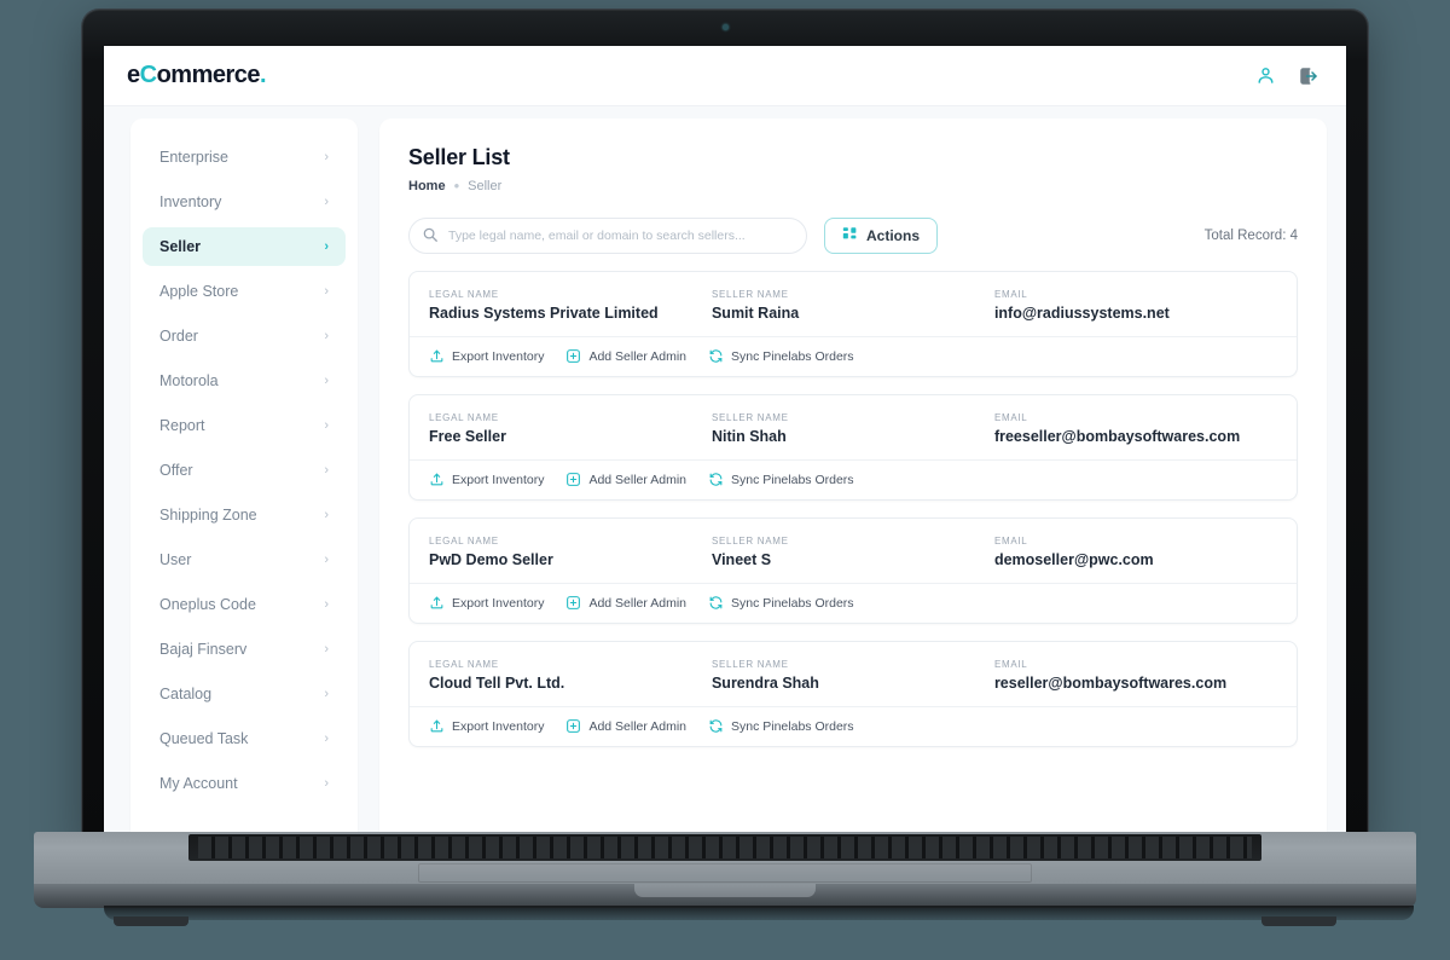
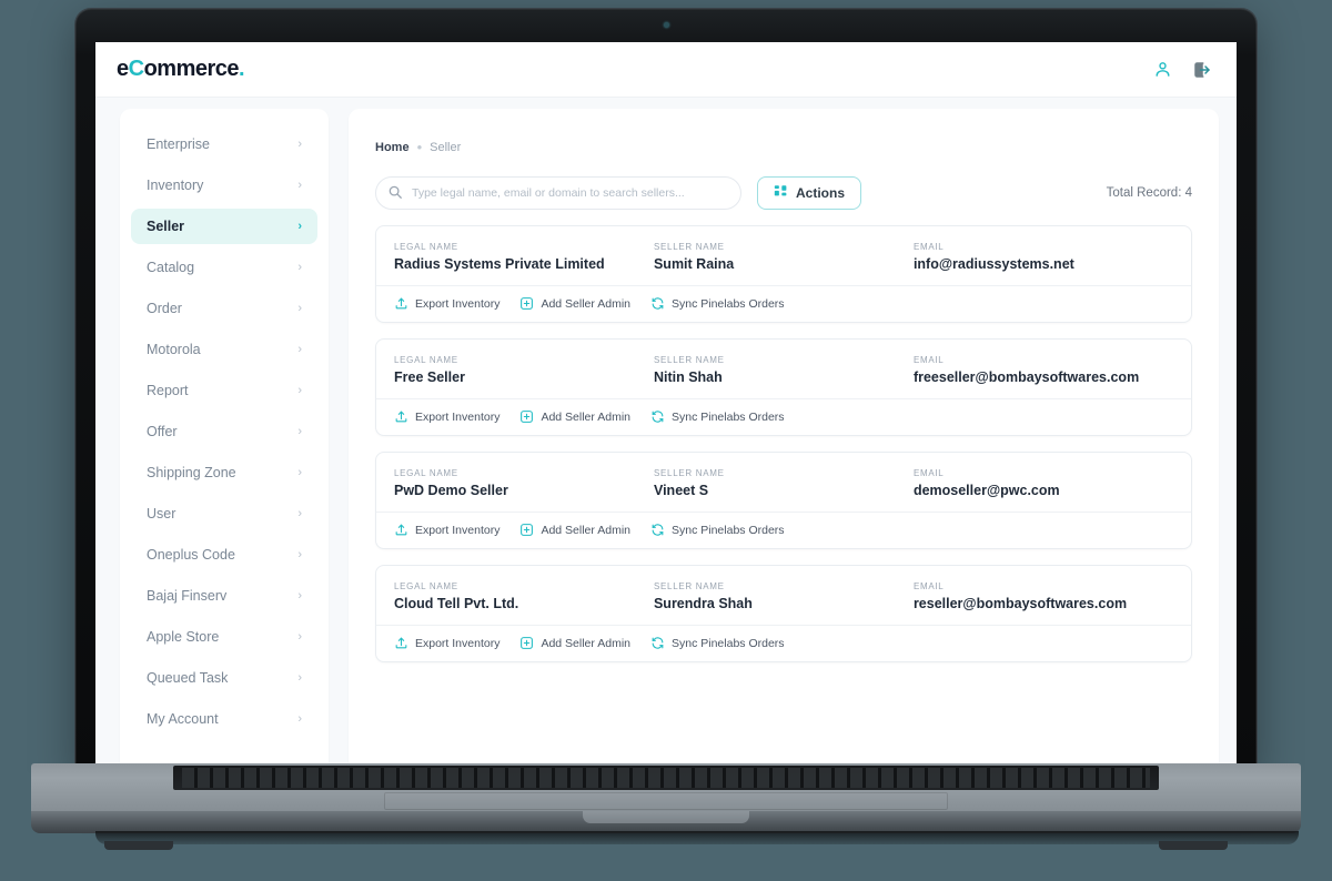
  eCommerce.
  Enterprise
  ›
  Inventory
  ›
  Seller
  ›
- Apple Store
+ Catalog
  ›
  Order
  ›
  Motorola
  ›
  Report
  ›
  Offer
  ›
  Shipping Zone
  ›
  User
  ›
  Oneplus Code
  ›
  Bajaj Finserv
  ›
- Catalog
+ Apple Store
  ›
  Queued Task
  ›
  My Account
  ›
- Seller List
  Home
  •
  Seller
  Type legal name, email or domain to search sellers...
  Actions
  Total Record: 4
  LEGAL NAME
  Radius Systems Private Limited
  SELLER NAME
  Sumit Raina
  EMAIL
  info@radiussystems.net
  Export Inventory
  Add Seller Admin
  Sync Pinelabs Orders
  LEGAL NAME
  Free Seller
  SELLER NAME
  Nitin Shah
  EMAIL
  freeseller@bombaysoftwares.com
  Export Inventory
  Add Seller Admin
  Sync Pinelabs Orders
  LEGAL NAME
  PwD Demo Seller
  SELLER NAME
  Vineet S
  EMAIL
  demoseller@pwc.com
  Export Inventory
  Add Seller Admin
  Sync Pinelabs Orders
  LEGAL NAME
  Cloud Tell Pvt. Ltd.
  SELLER NAME
  Surendra Shah
  EMAIL
  reseller@bombaysoftwares.com
  Export Inventory
  Add Seller Admin
  Sync Pinelabs Orders
